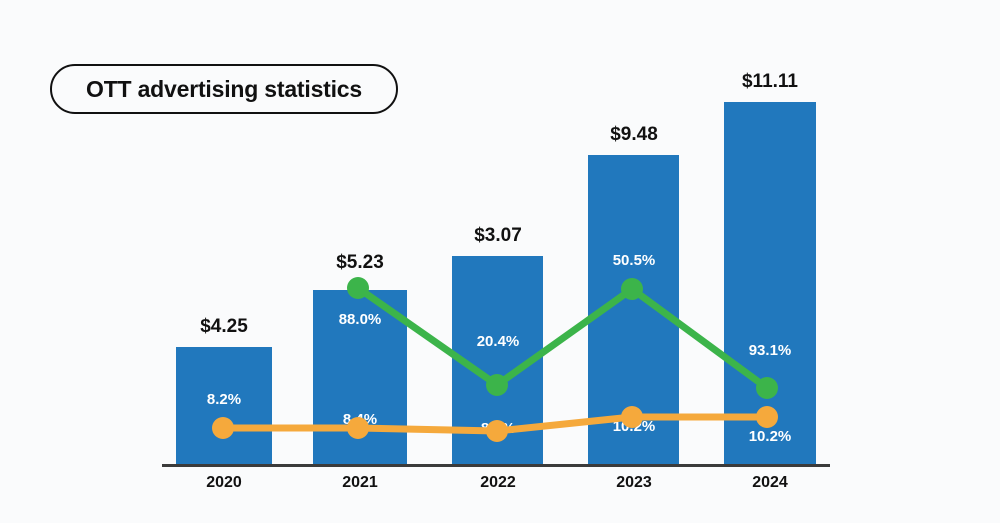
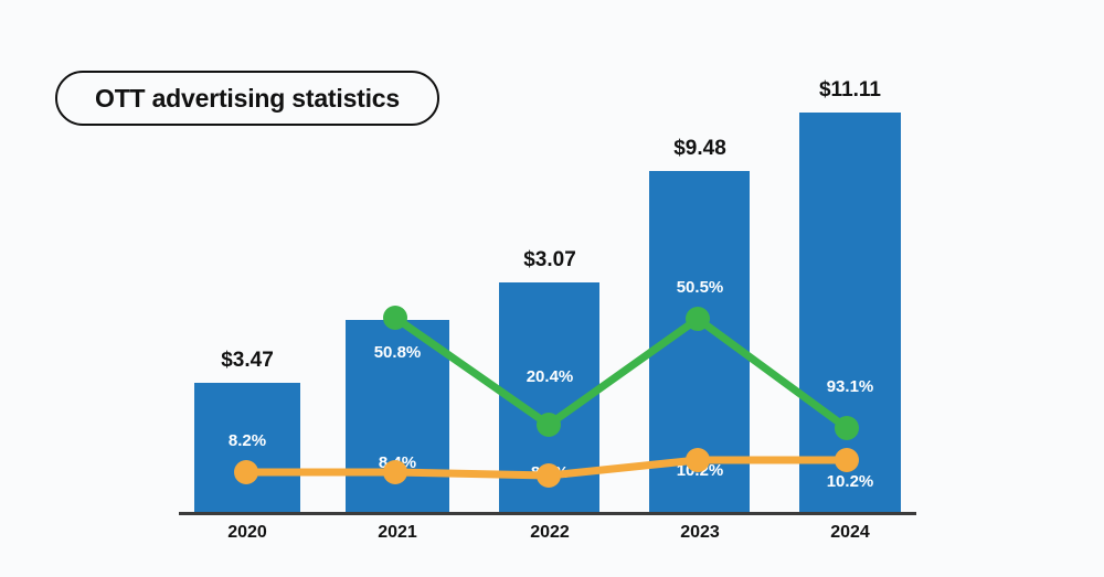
  OTT advertising statistics
- $4.25
+ $3.47
- $5.23
  $3.07
  $9.48
  $11.11
- 88.0%
+ 50.8%
  20.4%
  50.5%
  93.1%
  8.2%
  102%
  10.2%
  2020
  2021
  2022
  2023
  2024
